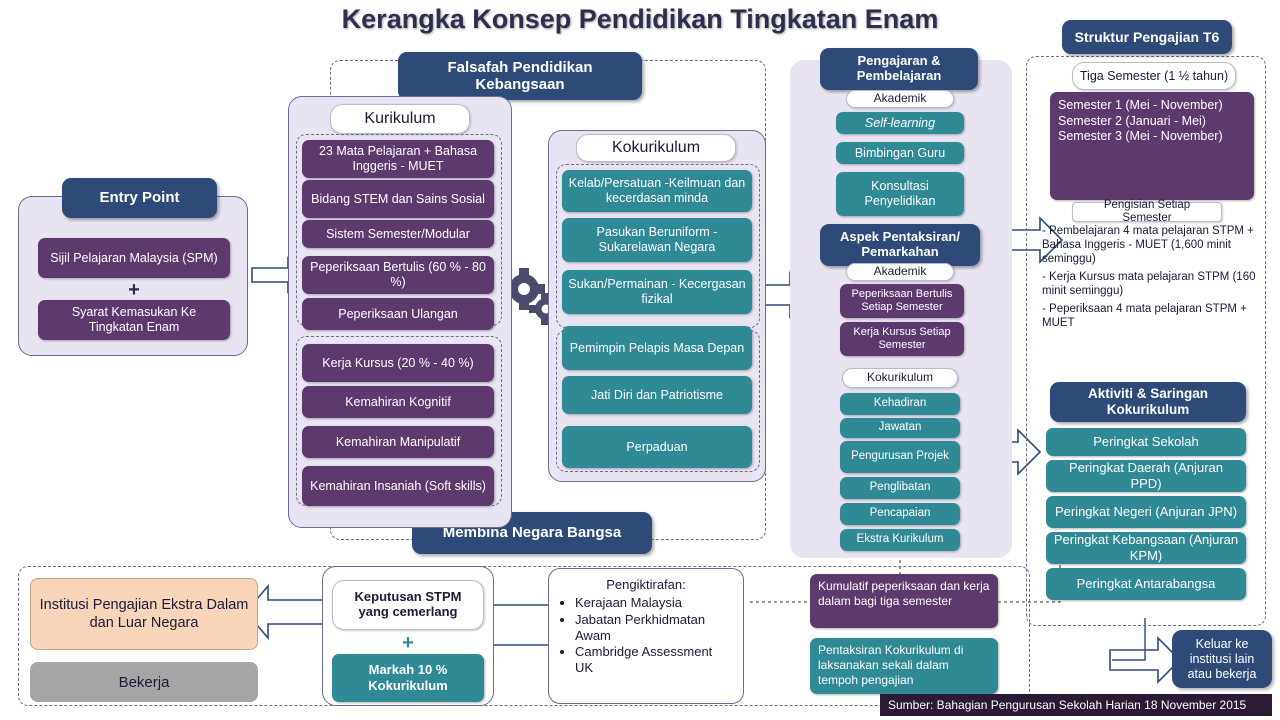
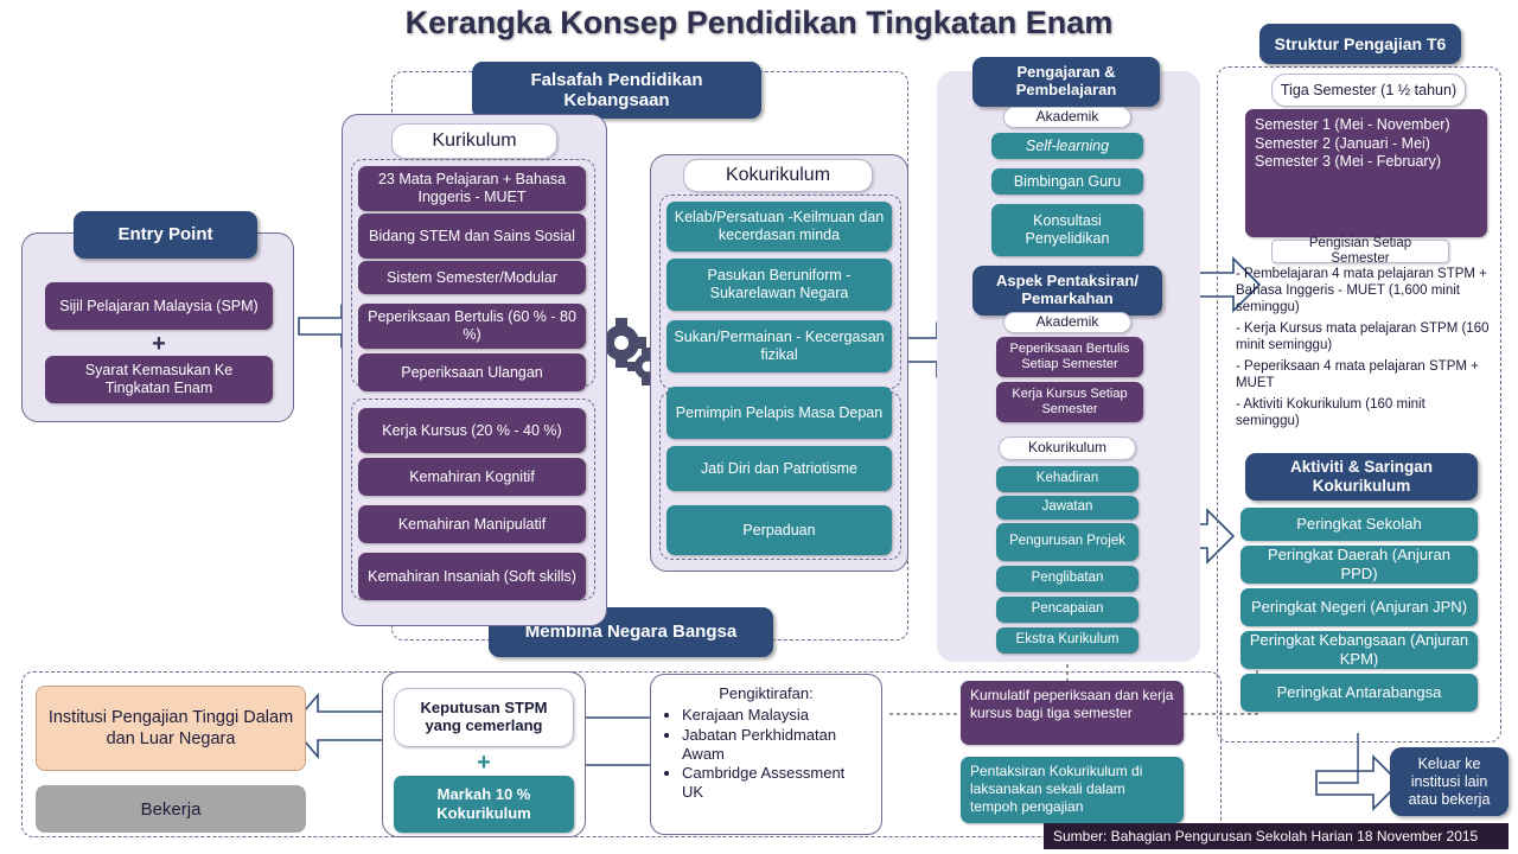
  Kerangka Konsep Pendidikan Tingkatan Enam
  Entry Point
  Sijil Pelajaran Malaysia (SPM)
  +
  Syarat Kemasukan Ke Tingkatan Enam
  Falsafah Pendidikan Kebangsaan
  Membina Negara Bangsa
  Kurikulum
  23 Mata Pelajaran + Bahasa Inggeris - MUET
  Bidang STEM dan Sains Sosial
  Sistem Semester/Modular
  Peperiksaan Bertulis (60 % - 80 %)
  Peperiksaan Ulangan
  Kerja Kursus (20 % - 40 %)
  Kemahiran Kognitif
  Kemahiran Manipulatif
  Kemahiran Insaniah (Soft skills)
  Kokurikulum
  Kelab/Persatuan -Keilmuan dan kecerdasan minda
  Pasukan Beruniform - Sukarelawan Negara
  Sukan/Permainan - Kecergasan fizikal
  Pemimpin Pelapis Masa Depan
  Jati Diri dan Patriotisme
  Perpaduan
  Pengajaran & Pembelajaran
  Akademik
  Self-learning
  Bimbingan Guru
  Konsultasi Penyelidikan
  Aspek Pentaksiran/ Pemarkahan
  Akademik
  Peperiksaan Bertulis Setiap Semester
  Kerja Kursus Setiap Semester
  Kokurikulum
  Kehadiran
  Jawatan
  Pengurusan Projek
  Penglibatan
  Pencapaian
  Ekstra Kurikulum
  Struktur Pengajian T6
  Tiga Semester (1 ½ tahun)
  Semester 1 (Mei - November)
  Semester 2 (Januari - Mei)
- Semester 3 (Mei - November)
+ Semester 3 (Mei - February)
  Pengisian Setiap Semester
  - Pembelajaran 4 mata pelajaran STPM + Bahasa Inggeris - MUET (1,600 minit seminggu)
  - Kerja Kursus mata pelajaran STPM (160 minit seminggu)
  - Peperiksaan 4 mata pelajaran STPM + MUET
+ - Aktiviti Kokurikulum (160 minit seminggu)
  Aktiviti & Saringan Kokurikulum
  Peringkat Sekolah
  Peringkat Daerah (Anjuran PPD)
  Peringkat Negeri (Anjuran JPN)
  Peringkat Kebangsaan (Anjuran KPM)
  Peringkat Antarabangsa
- Institusi Pengajian Ekstra Dalam dan Luar Negara
+ Institusi Pengajian Tinggi Dalam dan Luar Negara
  Bekerja
  Keputusan STPM yang cemerlang
  +
  Markah 10 % Kokurikulum
  Pengiktirafan:
  Kerajaan Malaysia
  Jabatan Perkhidmatan Awam
  Cambridge Assessment UK
- Kumulatif peperiksaan dan kerja dalam bagi tiga semester
+ Kumulatif peperiksaan dan kerja kursus bagi tiga semester
  Pentaksiran Kokurikulum di laksanakan sekali dalam tempoh pengajian
  Keluar ke institusi lain atau bekerja
  Sumber: Bahagian Pengurusan Sekolah Harian 18 November 2015
